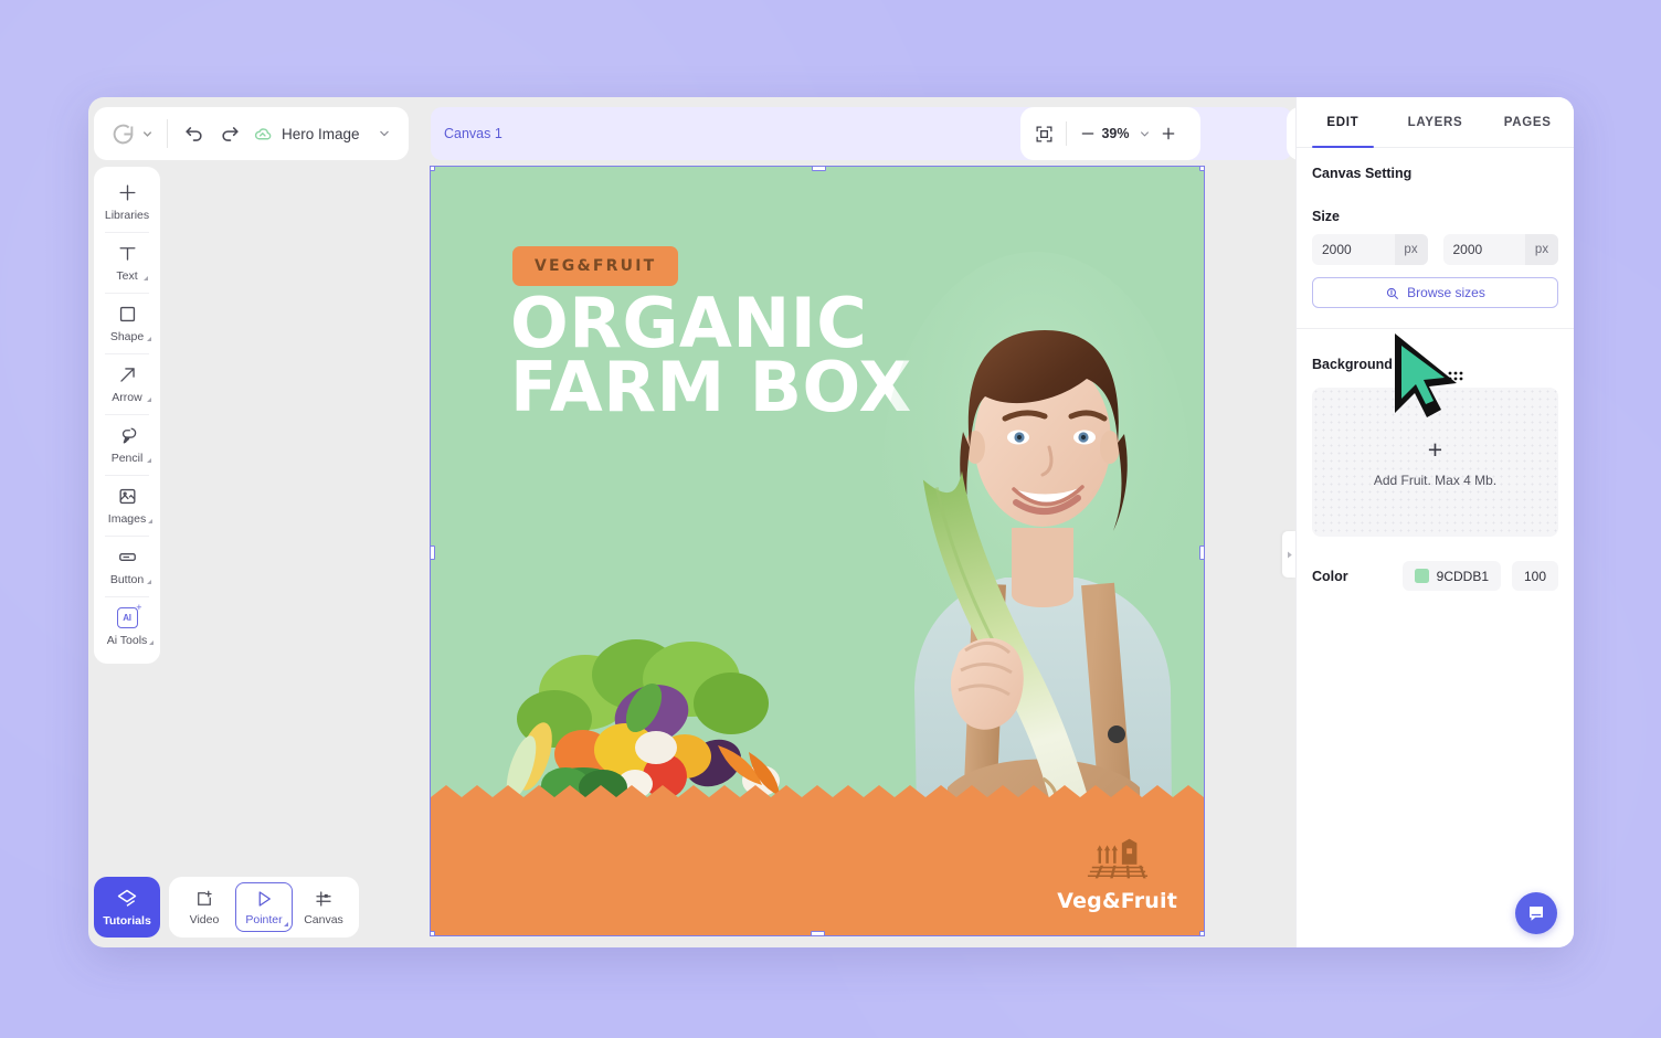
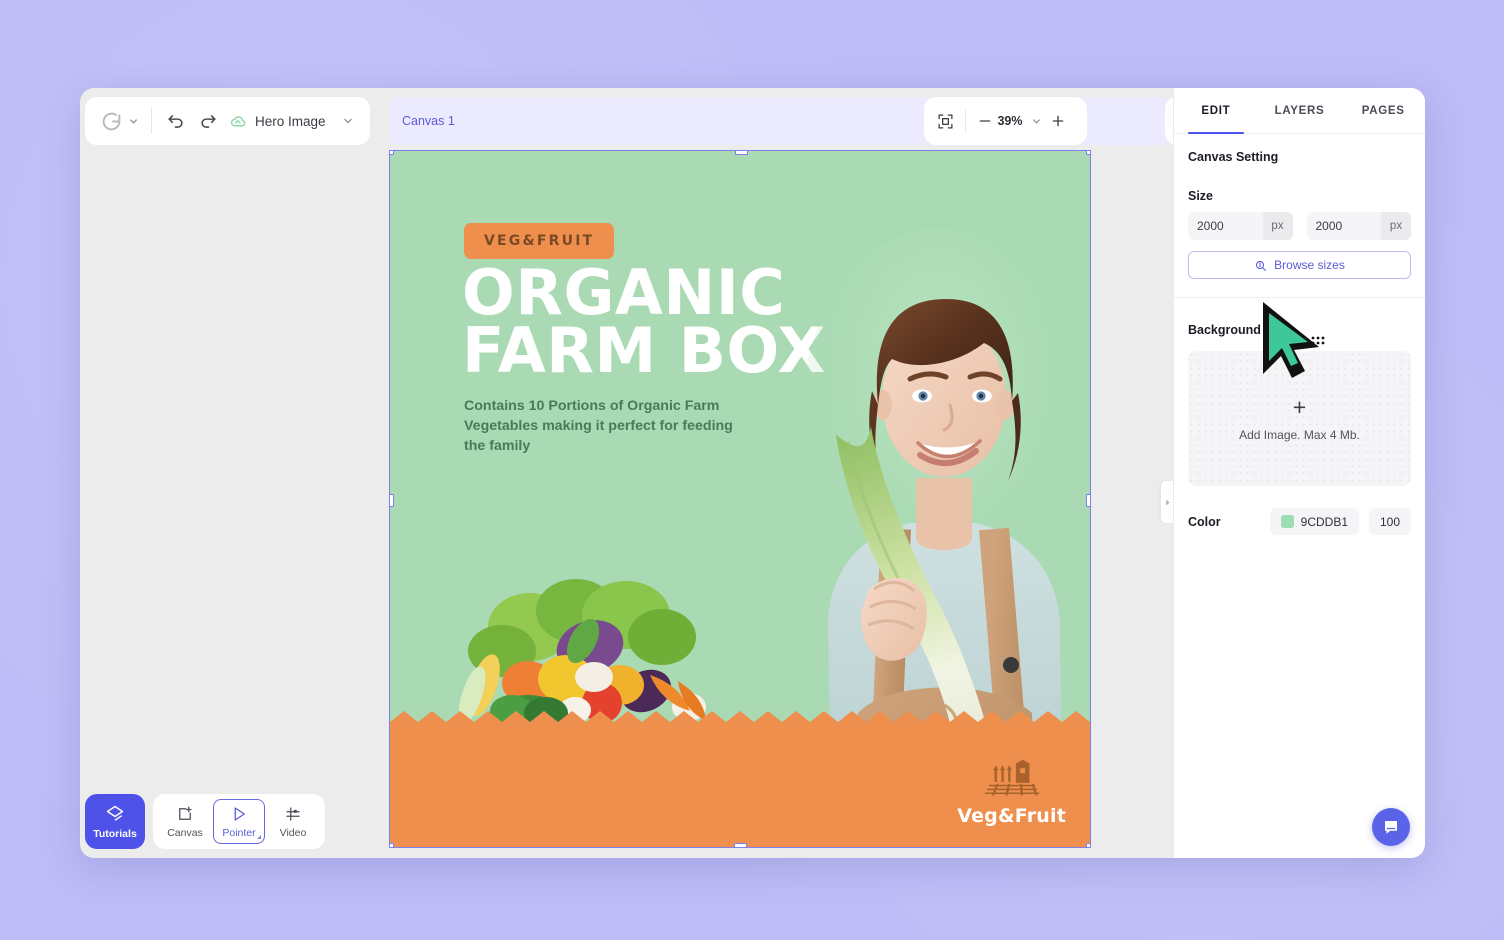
  Hero Image
  Canvas 1
  39%
- Libraries
- Text
- Shape
- Arrow
- Pencil
- Images
- Button
- AI
- Ai Tools
  Tutorials
- Video
+ Canvas
  Pointer
- Canvas
+ Video
  VEG&FRUIT
  ORGANIC
  FARM BOX
+ Contains 10 Portions of Organic Farm Vegetables making it perfect for feeding the family
  Veg&Fruit
  EDIT
  LAYERS
  PAGES
  Canvas Setting
  Size
  2000
  px
  2000
  px
  Browse sizes
  Background
  +
- Add Fruit. Max 4 Mb.
+ Add Image. Max 4 Mb.
  Color
  9CDDB1
  100
